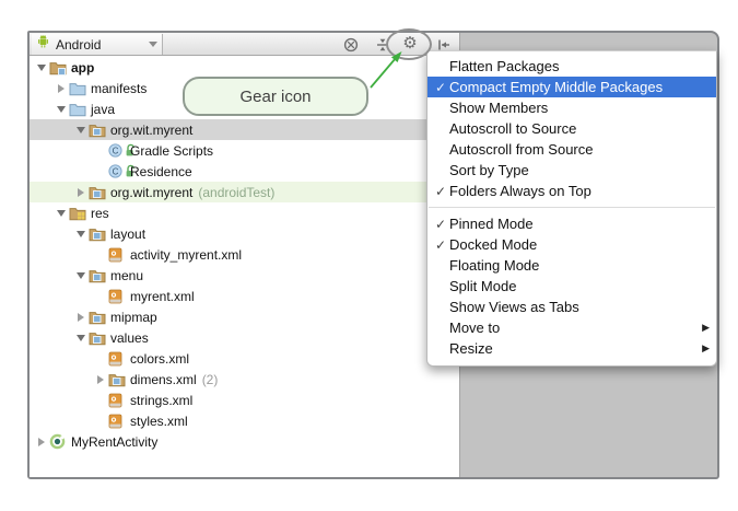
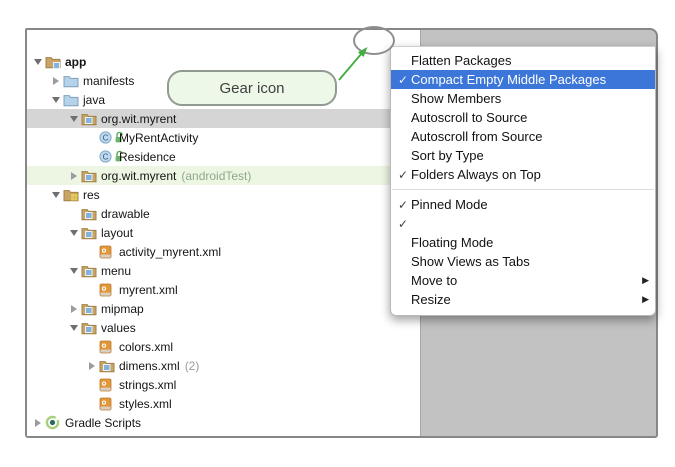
- Android
- ⚙
  app
  manifests
  java
  org.wit.myrent
  C
- Gradle Scripts
+ MyRentActivity
  C
  Residence
  org.wit.myrent
  (androidTest)
  res
+ drawable
  layout
  activity_myrent.xml
  menu
  myrent.xml
  mipmap
  values
  colors.xml
  dimens.xml
  (2)
  strings.xml
  styles.xml
- MyRentActivity
+ Gradle Scripts
  Flatten Packages
  ✓
  Compact Empty Middle Packages
  Show Members
  Autoscroll to Source
  Autoscroll from Source
  Sort by Type
  ✓
  Folders Always on Top
  ✓
  Pinned Mode
  ✓
- Docked Mode
  Floating Mode
- Split Mode
  Show Views as Tabs
  Move to
  ▶
  Resize
  ▶
  Gear icon
